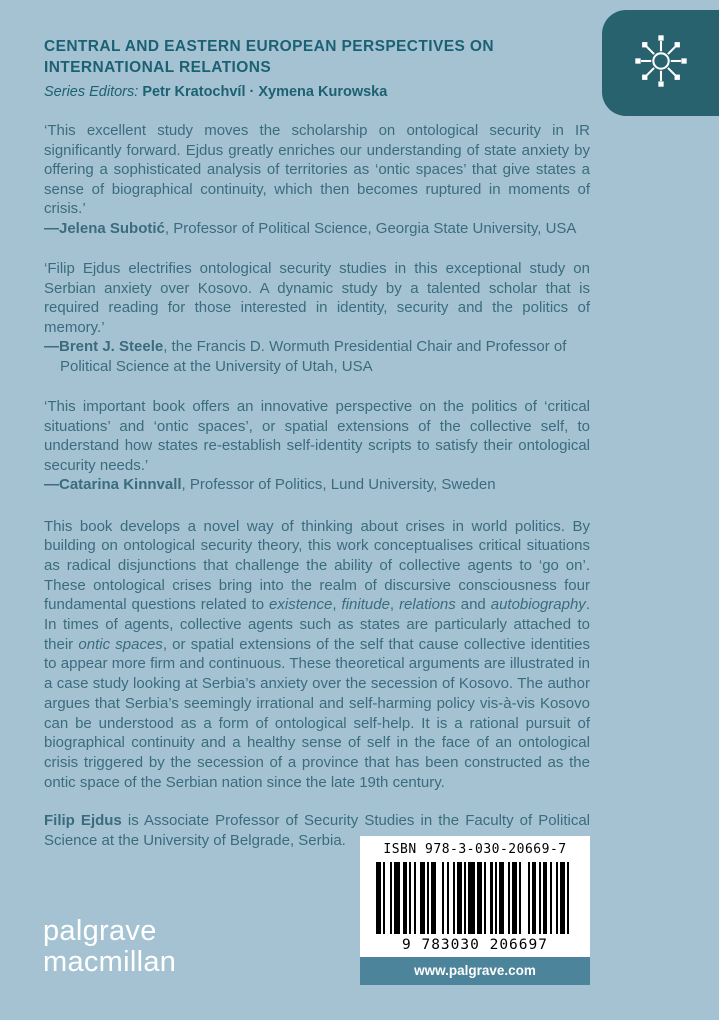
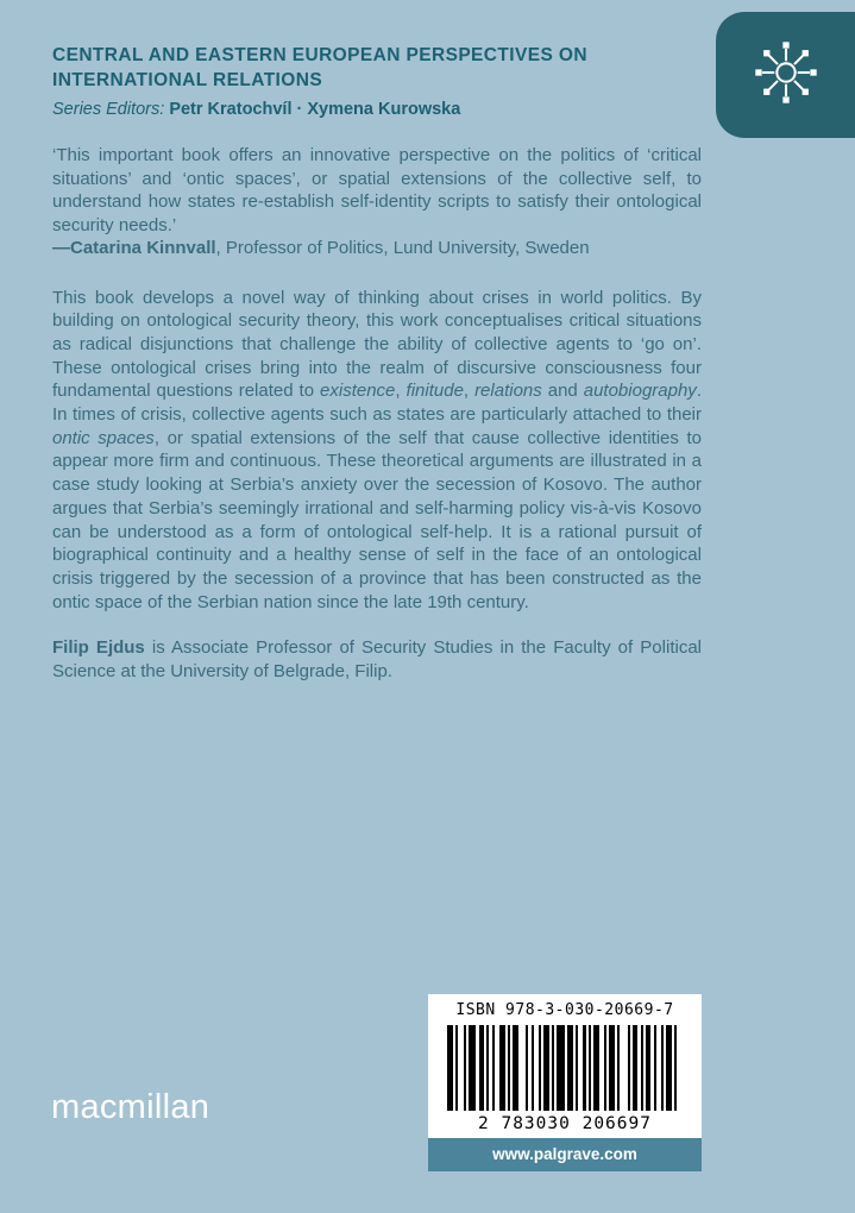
  CENTRAL AND EASTERN EUROPEAN PERSPECTIVES ON
  INTERNATIONAL RELATIONS
  Series Editors: Petr Kratochvíl · Xymena Kurowska
- ‘This excellent study moves the scholarship on ontological security in IR significantly forward. Ejdus greatly enriches our understanding of state anxiety by offering a sophisticated analysis of territories as ‘ontic spaces’ that give states a sense of biographical continuity, which then becomes ruptured in moments of crisis.’
- —Jelena Subotić, Professor of Political Science, Georgia State University, USA
- ‘Filip Ejdus electrifies ontological security studies in this exceptional study on Serbian anxiety over Kosovo. A dynamic study by a talented scholar that is required reading for those interested in identity, security and the politics of memory.’
- —Brent J. Steele, the Francis D. Wormuth Presidential Chair and Professor of Political Science at the University of Utah, USA
  ‘This important book offers an innovative perspective on the politics of ‘critical situations’ and ‘ontic spaces’, or spatial extensions of the collective self, to understand how states re-establish self-identity scripts to satisfy their ontological security needs.’
  —Catarina Kinnvall, Professor of Politics, Lund University, Sweden
- This book develops a novel way of thinking about crises in world politics. By building on ontological security theory, this work conceptualises critical situations as radical disjunctions that challenge the ability of collective agents to ‘go on’. These ontological crises bring into the realm of discursive consciousness four fundamental questions related to existence, finitude, relations and autobiography. In times of agents, collective agents such as states are particularly attached to their ontic spaces, or spatial extensions of the self that cause collective identities to appear more firm and continuous. These theoretical arguments are illustrated in a case study looking at Serbia’s anxiety over the secession of Kosovo. The author argues that Serbia’s seemingly irrational and self-harming policy vis-à-vis Kosovo can be understood as a form of ontological self-help. It is a rational pursuit of biographical continuity and a healthy sense of self in the face of an ontological crisis triggered by the secession of a province that has been constructed as the ontic space of the Serbian nation since the late 19th century.
+ This book develops a novel way of thinking about crises in world politics. By building on ontological security theory, this work conceptualises critical situations as radical disjunctions that challenge the ability of collective agents to ‘go on’. These ontological crises bring into the realm of discursive consciousness four fundamental questions related to existence, finitude, relations and autobiography. In times of crisis, collective agents such as states are particularly attached to their ontic spaces, or spatial extensions of the self that cause collective identities to appear more firm and continuous. These theoretical arguments are illustrated in a case study looking at Serbia’s anxiety over the secession of Kosovo. The author argues that Serbia’s seemingly irrational and self-harming policy vis-à-vis Kosovo can be understood as a form of ontological self-help. It is a rational pursuit of biographical continuity and a healthy sense of self in the face of an ontological crisis triggered by the secession of a province that has been constructed as the ontic space of the Serbian nation since the late 19th century.
- Filip Ejdus is Associate Professor of Security Studies in the Faculty of Political Science at the University of Belgrade, Serbia.
+ Filip Ejdus is Associate Professor of Security Studies in the Faculty of Political Science at the University of Belgrade, Filip.
- palgrave
  macmillan
  ISBN 978-3-030-20669-7
- 9 783030 206697
+ 2 783030 206697
  www.palgrave.com
